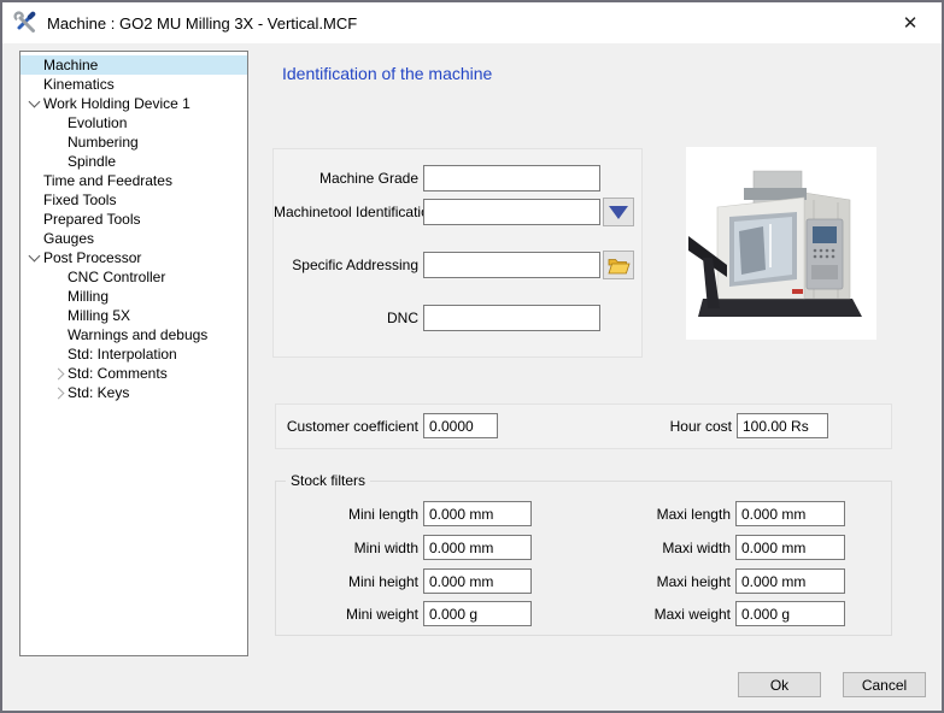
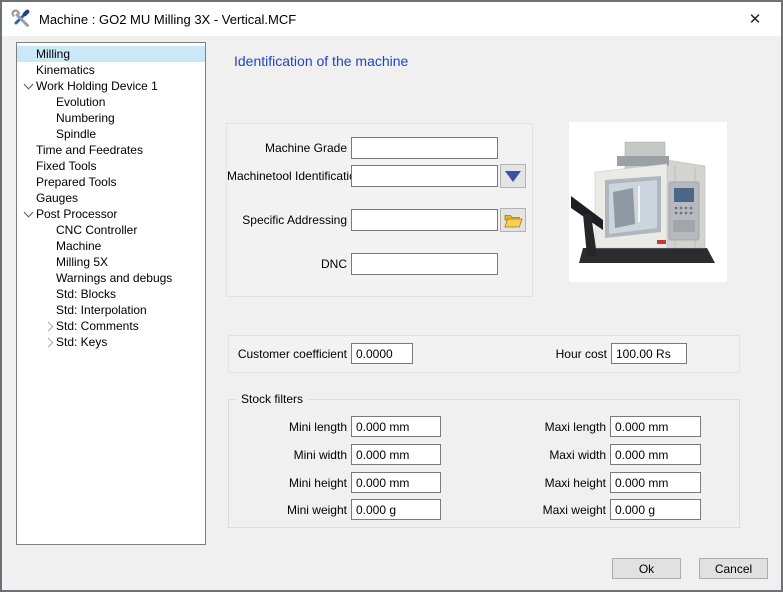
  Machine : GO2 MU Milling 3X - Vertical.MCF
  ✕
- Machine
+ Milling
  Kinematics
  Work Holding Device 1
  Evolution
  Numbering
  Spindle
  Time and Feedrates
  Fixed Tools
  Prepared Tools
  Gauges
  Post Processor
  CNC Controller
- Milling
+ Machine
  Milling 5X
  Warnings and debugs
+ Std: Blocks
  Std: Interpolation
  Std: Comments
  Std: Keys
  Identification of the machine
  Machine Grade
  Machinetool Identificati
  Specific Addressing
  DNC
  Customer coefficient
  0.0000
  Hour cost
  100.00 Rs
  Stock filters
  Mini length
  0.000 mm
  Mini width
  0.000 mm
  Mini height
  0.000 mm
  Mini weight
  0.000 g
  Maxi length
  0.000 mm
  Maxi width
  0.000 mm
  Maxi height
  0.000 mm
  Maxi weight
  0.000 g
  Ok
  Cancel
